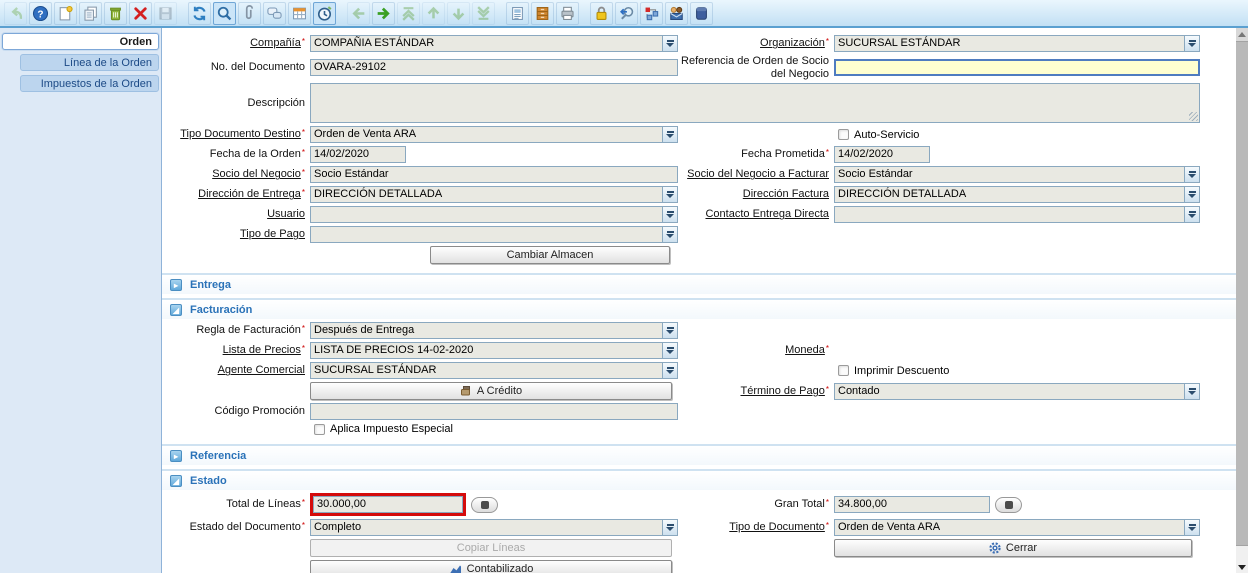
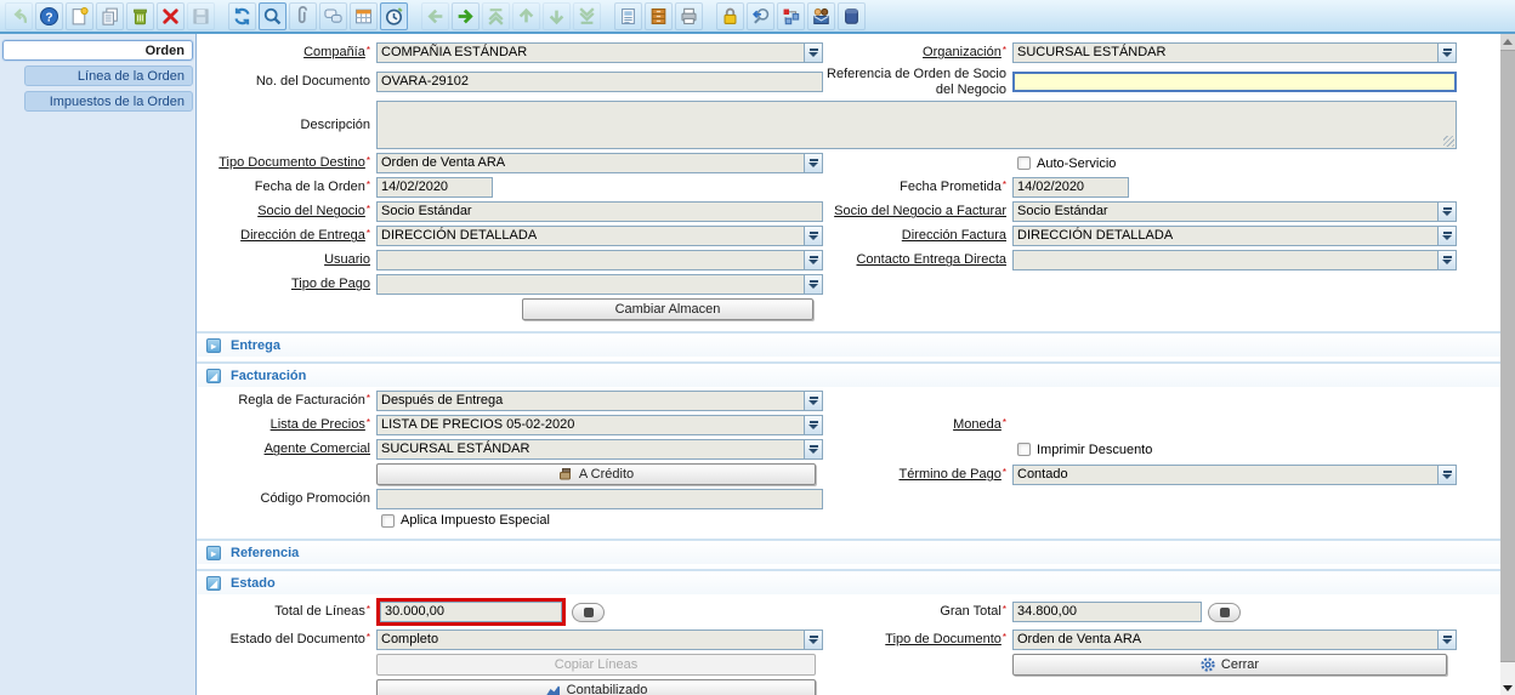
  ?
  Orden
  Línea de la Orden
  Impuestos de la Orden
  Compañía*
  COMPAÑIA ESTÁNDAR
  Organización*
  SUCURSAL ESTÁNDAR
  No. del Documento
  OVARA-29102
  Referencia de Orden de Socio del Negocio
  Descripción
  Tipo Documento Destino*
  Orden de Venta ARA
  Auto-Servicio
  Fecha de la Orden*
  14/02/2020
  Fecha Prometida*
  14/02/2020
  Socio del Negocio*
  Socio Estándar
  Socio del Negocio a Facturar
  Socio Estándar
  Dirección de Entrega*
  DIRECCIÓN DETALLADA
  Dirección Factura
  DIRECCIÓN DETALLADA
  Usuario
  Contacto Entrega Directa
  Tipo de Pago
  Cambiar Almacen
  ▸
  Entrega
  ◢
  Facturación
  Regla de Facturación*
  Después de Entrega
  Lista de Precios*
- LISTA DE PRECIOS 14-02-2020
+ LISTA DE PRECIOS 05-02-2020
  Moneda*
  Agente Comercial
  SUCURSAL ESTÁNDAR
  Imprimir Descuento
  A Crédito
  Término de Pago*
  Contado
  Código Promoción
  Aplica Impuesto Especial
  ▸
  Referencia
  ◢
  Estado
  Total de Líneas*
  30.000,00
  Gran Total*
  34.800,00
  Estado del Documento*
  Completo
  Tipo de Documento*
  Orden de Venta ARA
  Copiar Líneas
  Cerrar
  Contabilizado
